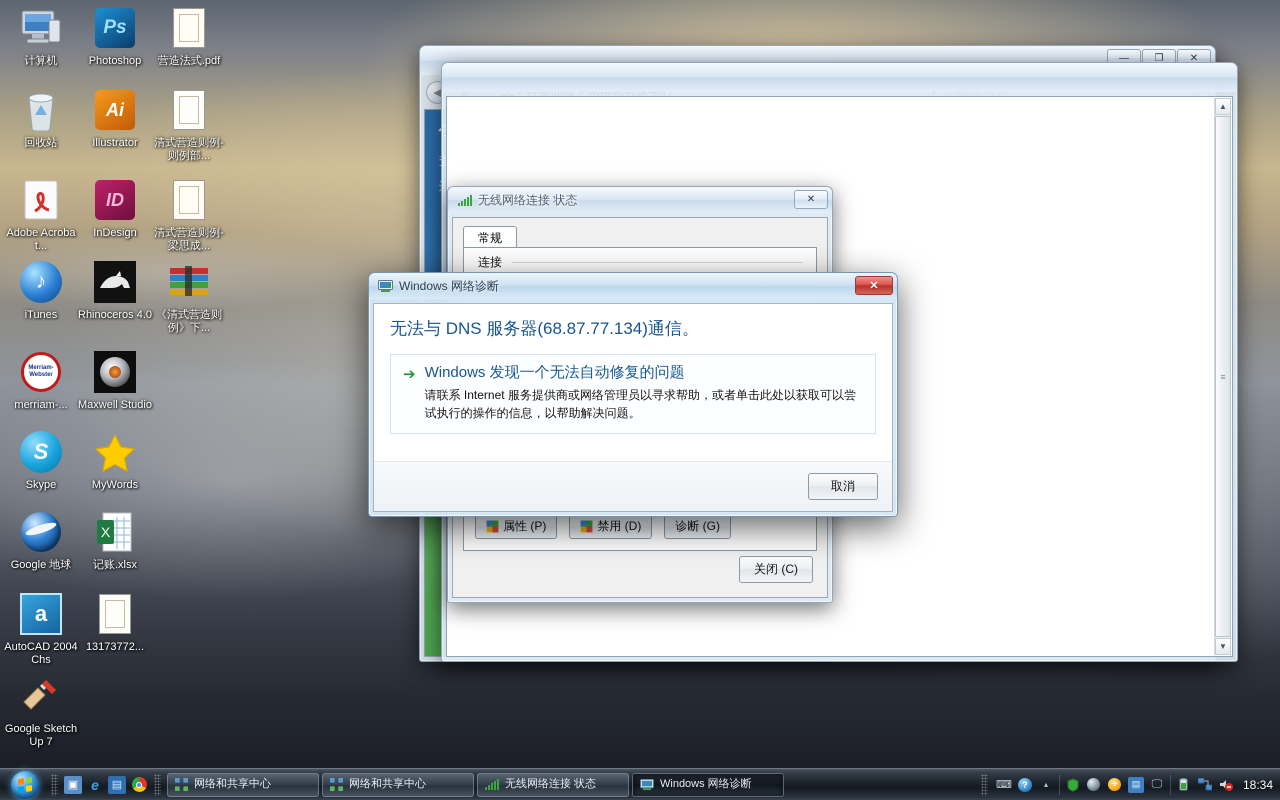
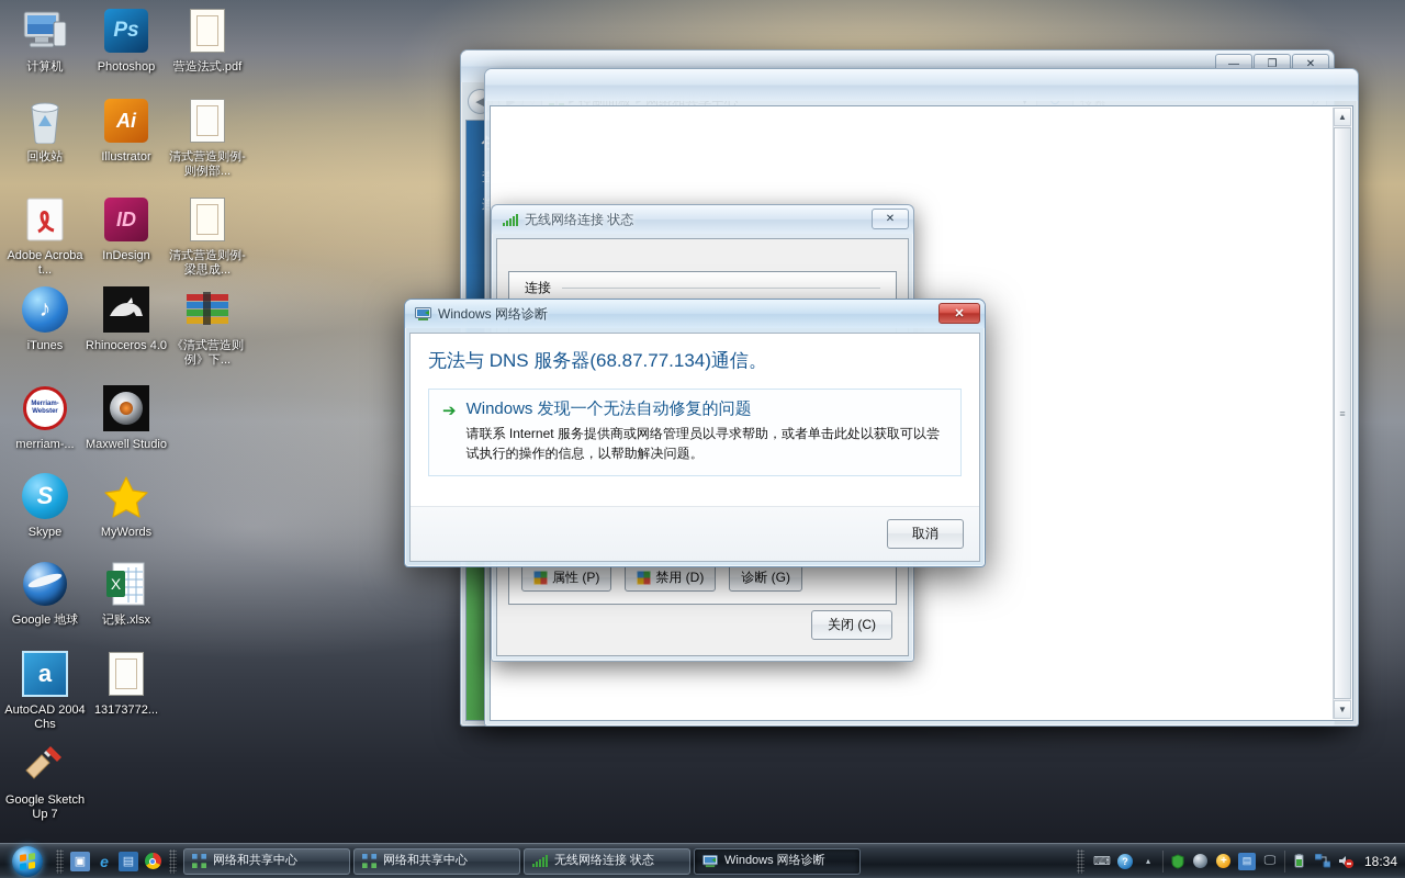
  计算机
  Ps
  Photoshop
  营造法式.pdf
  回收站
  Ai
  Illustrator
  清式营造则例-则例部...
  Adobe Acrobat...
  ID
  InDesign
  清式营造则例-梁思成...
  ♪
  iTunes
  Rhinoceros 4.0
  《清式营造则例》下...
  merriam-...
  Maxwell Studio
  S
  Skype
  MyWords
  Google 地球
  X
  记账.xlsx
  a
  AutoCAD 2004 Chs
  13173772...
  Google SketchUp 7
  ▲
  ≡
  ▼
  —
  ❐
  ✕
  ◀
  无线网络连接 状态
  ✕
- 常规
  连接
  属性 (P)
  禁用 (D)
  诊断 (G)
  关闭 (C)
  Windows 网络诊断
  ✕
  无法与 DNS 服务器(68.87.77.134)通信。
  ➔
  Windows 发现一个无法自动修复的问题
  请联系 Internet 服务提供商或网络管理员以寻求帮助，或者单击此处以获取可以尝试执行的操作的信息，以帮助解决问题。
  取消
  ▣
  e
  ▤
  网络和共享中心
  网络和共享中心
  无线网络连接 状态
  Windows 网络诊断
  ⌨
  ?
  ▴
  +
  ▤
  🖵
  18:34
